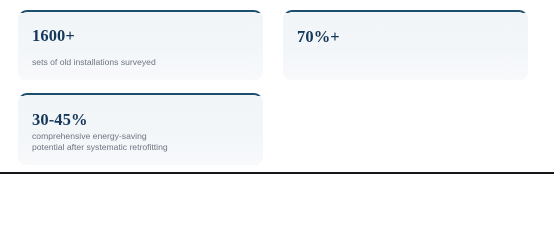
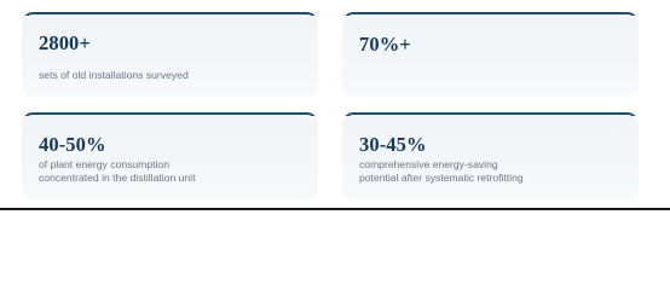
- 1600+
+ 2800+
  sets of old installations surveyed
  70%+
+ 40-50%
+ of plant energy consumption
+ concentrated in the distillation unit
  30-45%
  comprehensive energy-saving
  potential after systematic retrofitting
